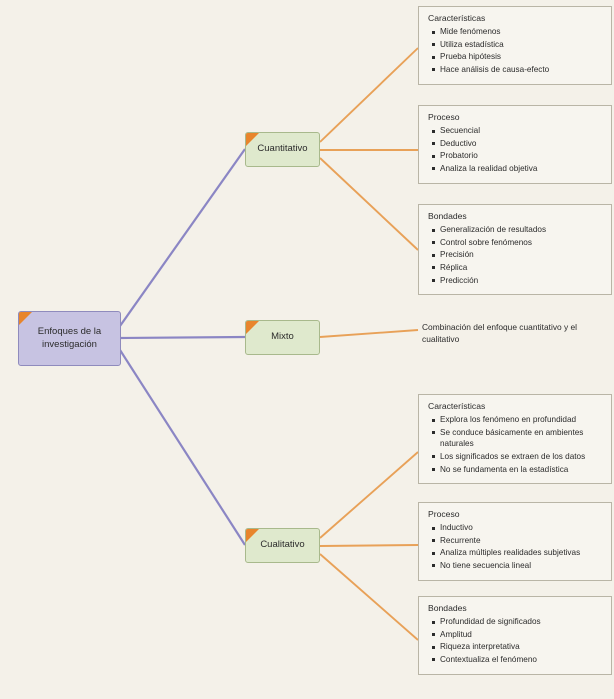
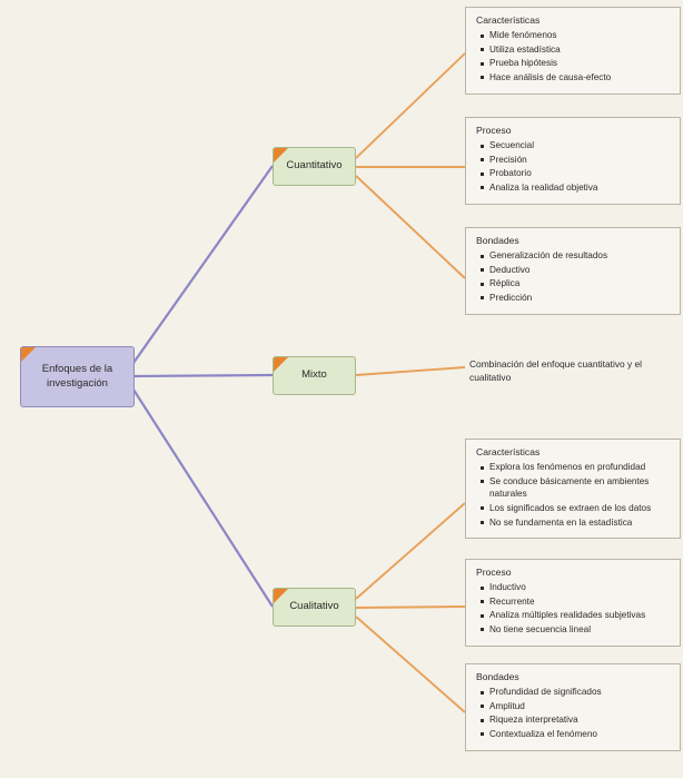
  Enfoques de la
  investigación
  Cuantitativo
  Mixto
  Cualitativo
  Características
  Mide fenómenos
  Utiliza estadística
  Prueba hipótesis
  Hace análisis de causa-efecto
  Proceso
  Secuencial
- Deductivo
+ Precisión
  Probatorio
  Analiza la realidad objetiva
  Bondades
  Generalización de resultados
- Control sobre fenómenos
- Precisión
+ Deductivo
  Réplica
  Predicción
  Combinación del enfoque cuantitativo y el cualitativo
  Características
- Explora los fenómeno en profundidad
+ Explora los fenómenos en profundidad
  Se conduce básicamente en ambientes naturales
  Los significados se extraen de los datos
  No se fundamenta en la estadística
  Proceso
  Inductivo
  Recurrente
  Analiza múltiples realidades subjetivas
  No tiene secuencia lineal
  Bondades
  Profundidad de significados
  Amplitud
  Riqueza interpretativa
  Contextualiza el fenómeno
